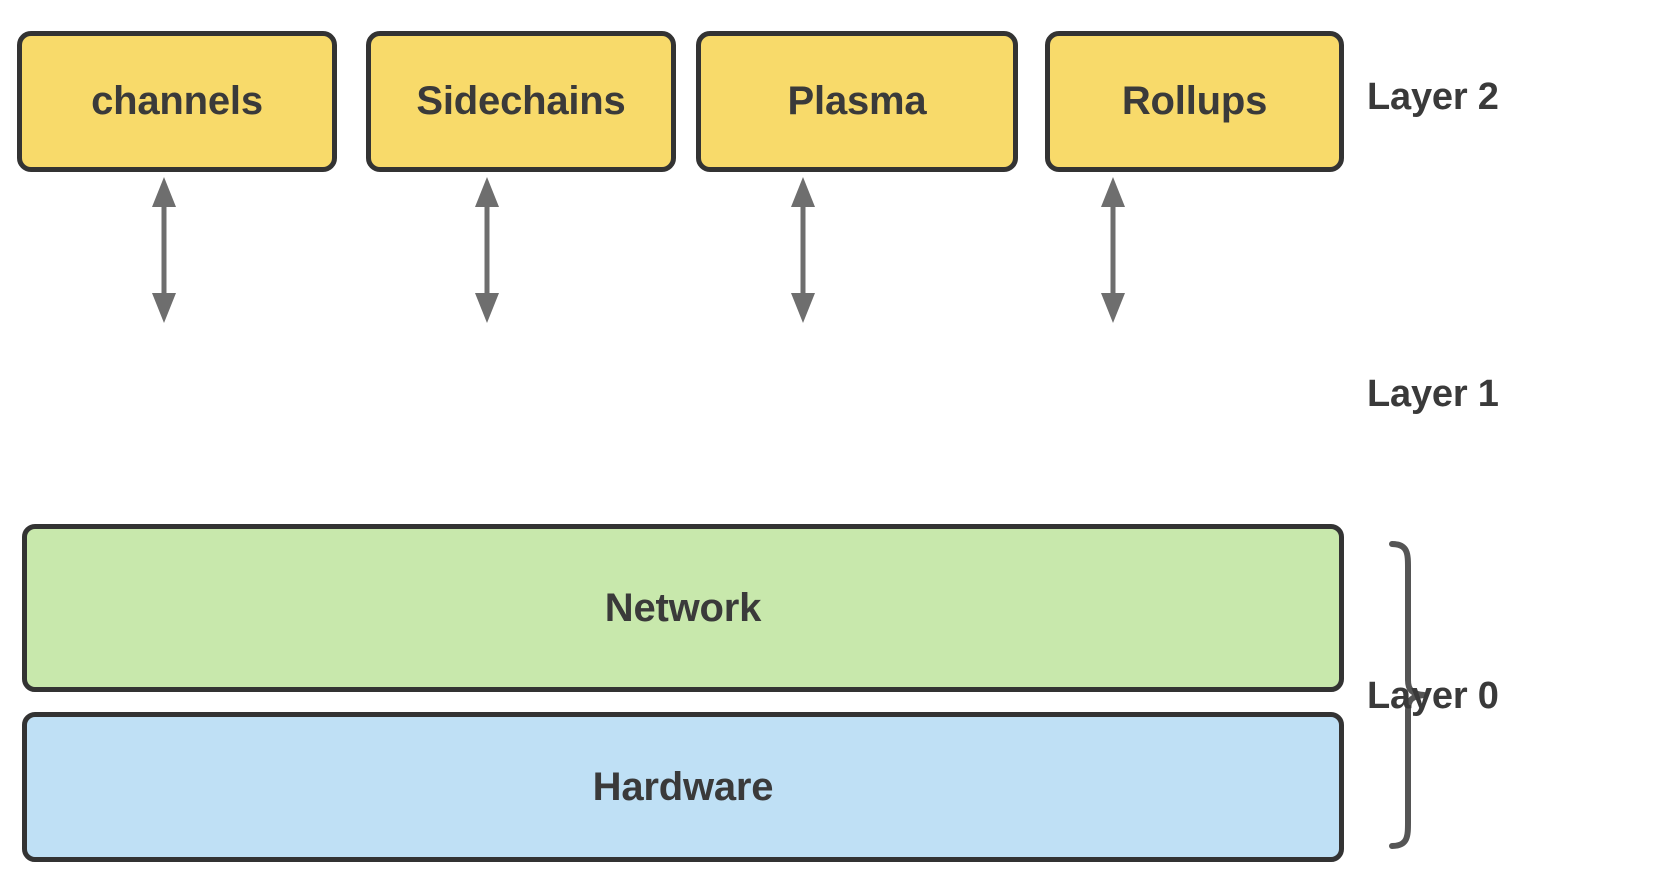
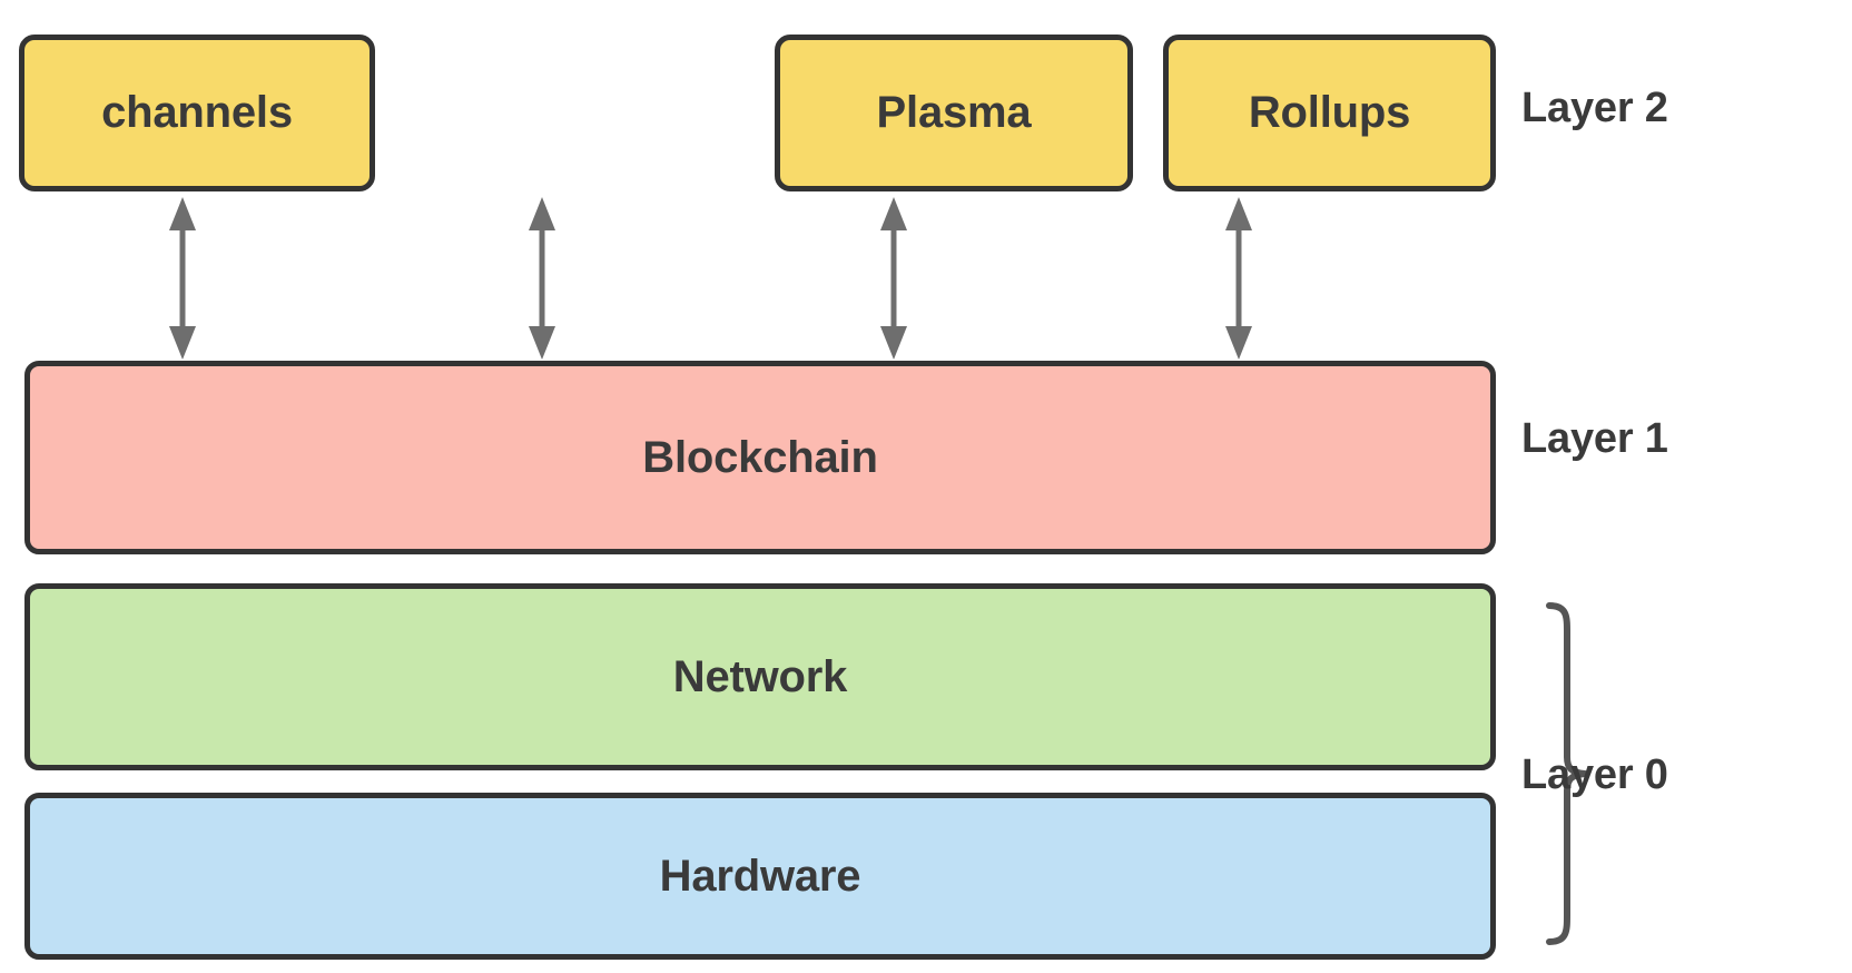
  channels
- Sidechains
  Plasma
  Rollups
+ Blockchain
  Network
  Hardware
  Layer 2
  Layer 1
  Layer 0
